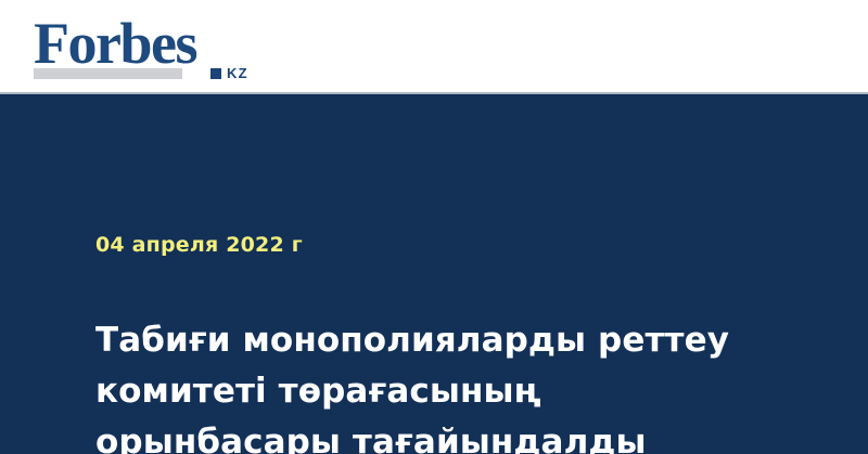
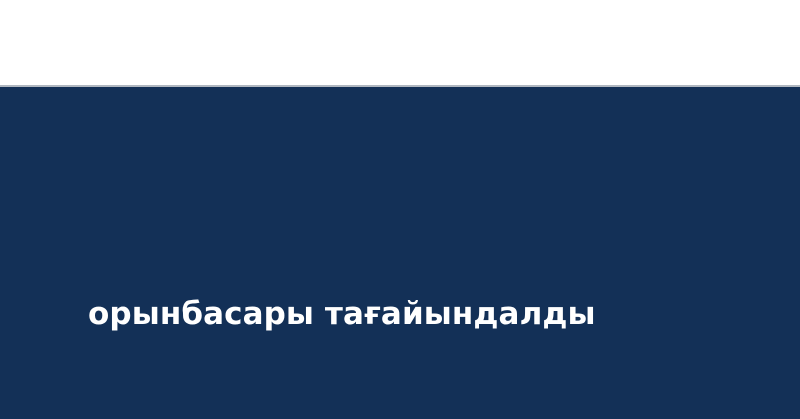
- Forbes
- KZ
- 04 апреля 2022 г
- Табиғи монополияларды реттеу
- комитеті төрағасының
  орынбасары тағайындалды
